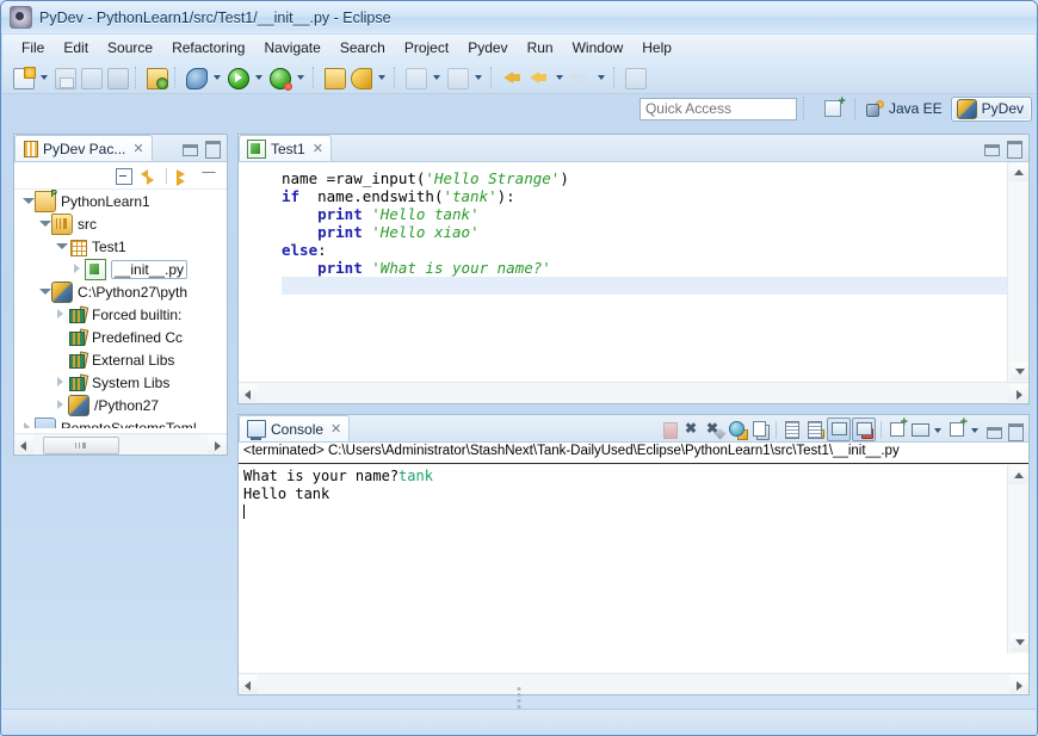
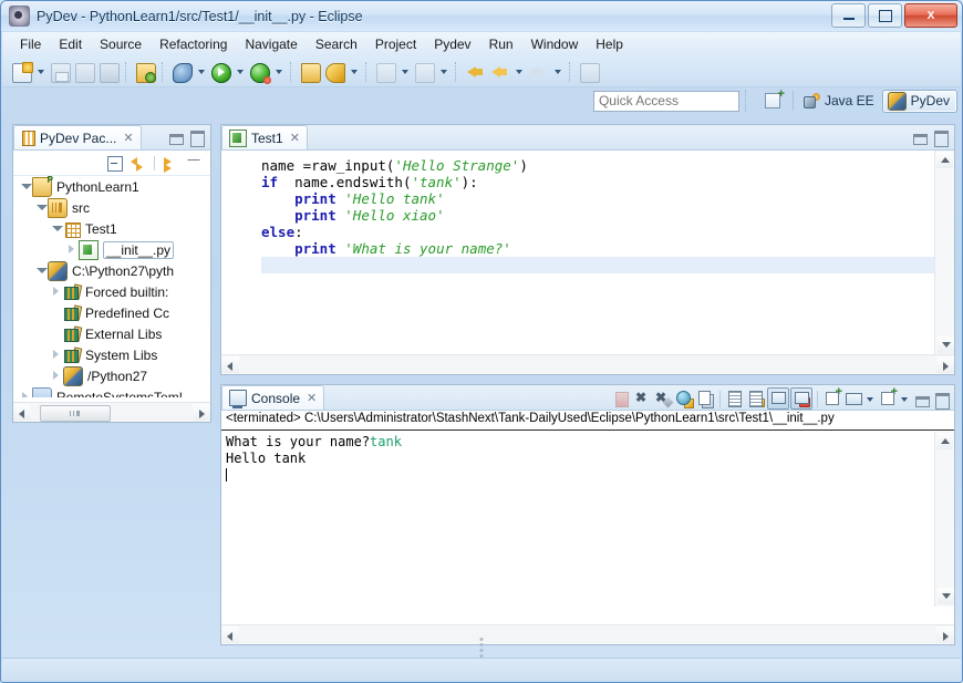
  PyDev - PythonLearn1/src/Test1/__init__.py - Eclipse
+ X
  File
  Edit
  Source
  Refactoring
  Navigate
  Search
  Project
  Pydev
  Run
  Window
  Help
  Quick Access
  Java EE
  PyDev
  PyDev Pac...
  ✕
  PythonLearn1
  src
  Test1
  __init__.py
  C:\Python27\pyth
  Forced builtin:
  Predefined Cc
  External Libs
  System Libs
  /Python27
  RemoteSystemsTemǀ
  Test1
  ✕
  name =raw_input('Hello Strange')
  if name.endswith('tank'):
  print 'Hello tank'
  print 'Hello xiao'
  else:
  print 'What is your name?'
  Console
  ✕
  <terminated> C:\Users\Administrator\StashNext\Tank-DailyUsed\Eclipse\PythonLearn1\src\Test1\__init__.py
  What is your name?tank
  Hello tank
